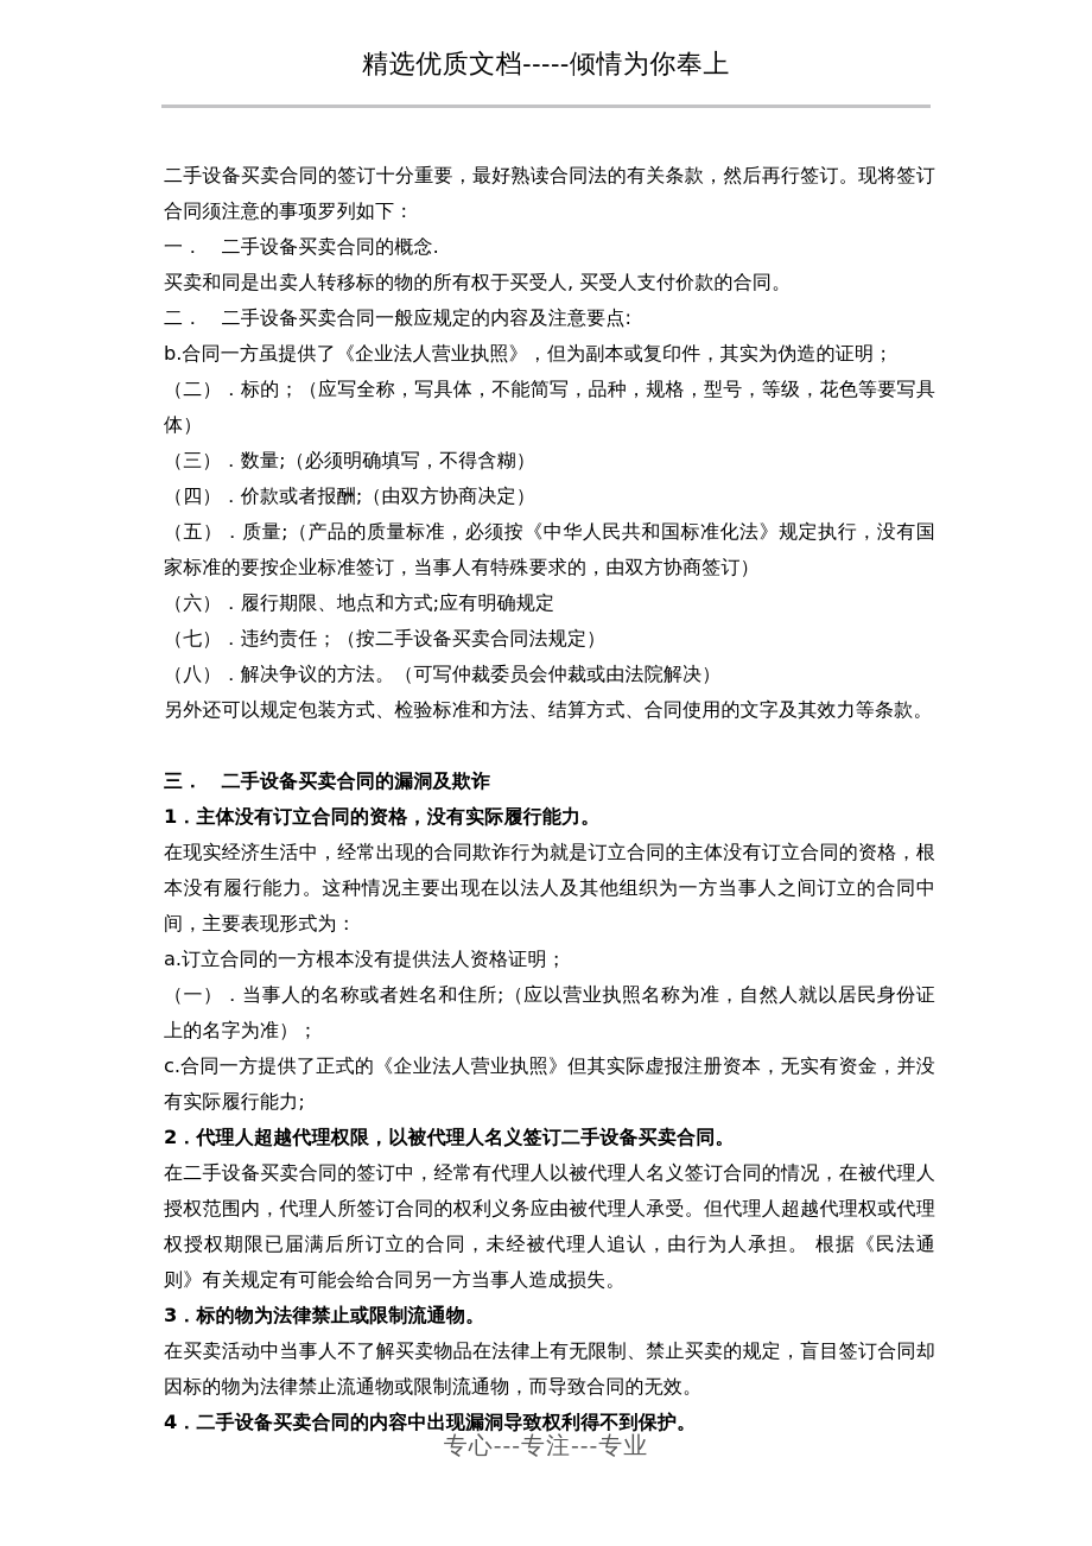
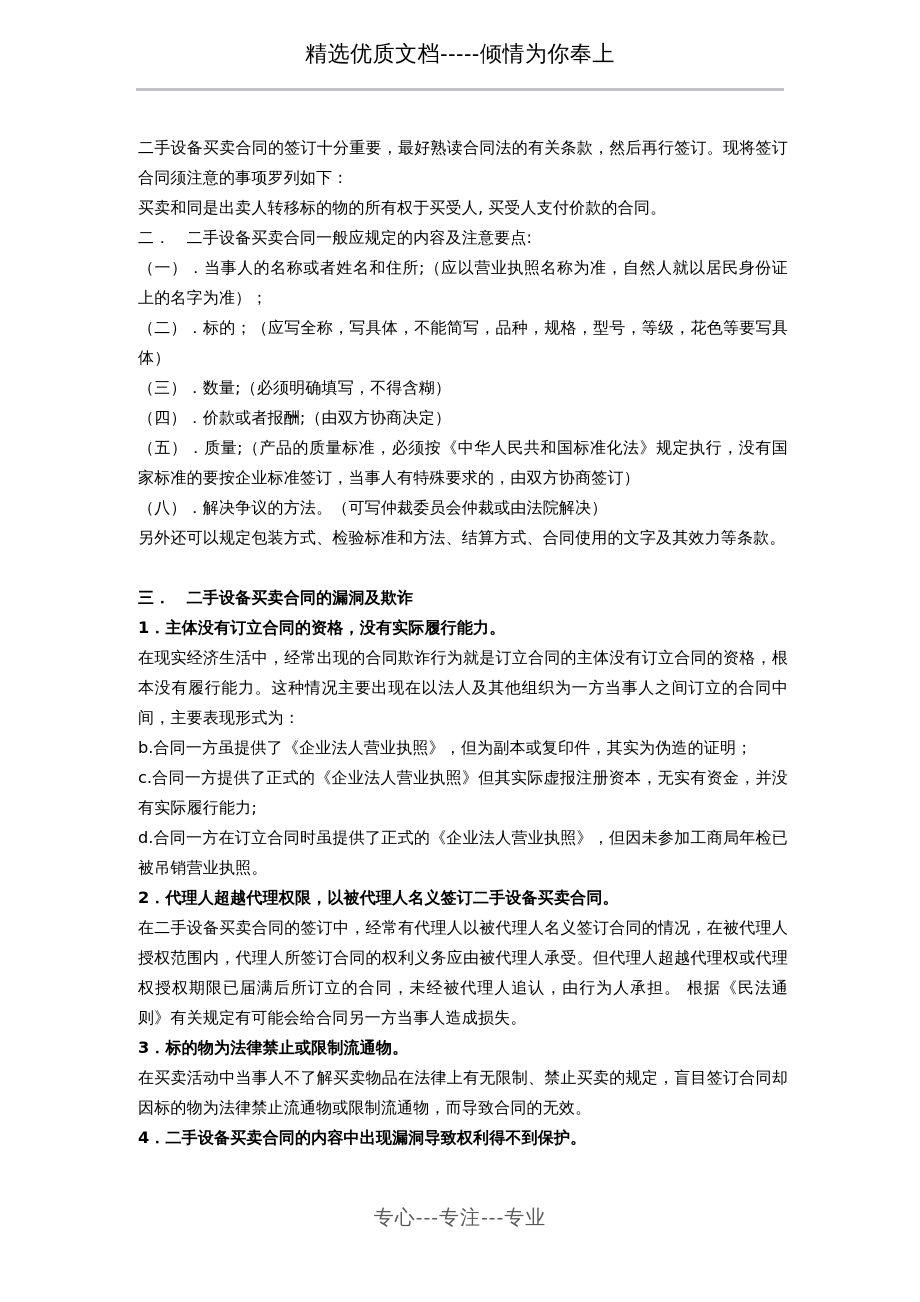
  精选优质文档-----倾情为你奉上
  二手设备买卖合同的签订十分重要，最好熟读合同法的有关条款，然后再行签订。现将签订合同须注意的事项罗列如下：
- 一． 二手设备买卖合同的概念.
  买卖和同是出卖人转移标的物的所有权于买受人, 买受人支付价款的合同。
  二． 二手设备买卖合同一般应规定的内容及注意要点:
- b.合同一方虽提供了《企业法人营业执照》，但为副本或复印件，其实为伪造的证明；
+ （一）．当事人的名称或者姓名和住所;（应以营业执照名称为准，自然人就以居民身份证上的名字为准）；
  （二）．标的；（应写全称，写具体，不能简写，品种，规格，型号，等级，花色等要写具体）
  （三）．数量;（必须明确填写，不得含糊）
  （四）．价款或者报酬;（由双方协商决定）
  （五）．质量;（产品的质量标准，必须按《中华人民共和国标准化法》规定执行，没有国家标准的要按企业标准签订，当事人有特殊要求的，由双方协商签订）
- （六）．履行期限、地点和方式;应有明确规定
- （七）．违约责任；（按二手设备买卖合同法规定）
  （八）．解决争议的方法。（可写仲裁委员会仲裁或由法院解决）
  另外还可以规定包装方式、检验标准和方法、结算方式、合同使用的文字及其效力等条款。
  三． 二手设备买卖合同的漏洞及欺诈
  1．主体没有订立合同的资格，没有实际履行能力。
  在现实经济生活中，经常出现的合同欺诈行为就是订立合同的主体没有订立合同的资格，根本没有履行能力。这种情况主要出现在以法人及其他组织为一方当事人之间订立的合同中间，主要表现形式为：
- a.订立合同的一方根本没有提供法人资格证明；
- （一）．当事人的名称或者姓名和住所;（应以营业执照名称为准，自然人就以居民身份证上的名字为准）；
+ b.合同一方虽提供了《企业法人营业执照》，但为副本或复印件，其实为伪造的证明；
  c.合同一方提供了正式的《企业法人营业执照》但其实际虚报注册资本，无实有资金，并没有实际履行能力;
+ d.合同一方在订立合同时虽提供了正式的《企业法人营业执照》，但因未参加工商局年检已被吊销营业执照。
  2．代理人超越代理权限，以被代理人名义签订二手设备买卖合同。
  在二手设备买卖合同的签订中，经常有代理人以被代理人名义签订合同的情况，在被代理人授权范围内，代理人所签订合同的权利义务应由被代理人承受。但代理人超越代理权或代理权授权期限已届满后所订立的合同，未经被代理人追认，由行为人承担。 根据《民法通则》有关规定有可能会给合同另一方当事人造成损失。
  3．标的物为法律禁止或限制流通物。
  在买卖活动中当事人不了解买卖物品在法律上有无限制、禁止买卖的规定，盲目签订合同却因标的物为法律禁止流通物或限制流通物，而导致合同的无效。
  4．二手设备买卖合同的内容中出现漏洞导致权利得不到保护。
  专心---专注---专业
